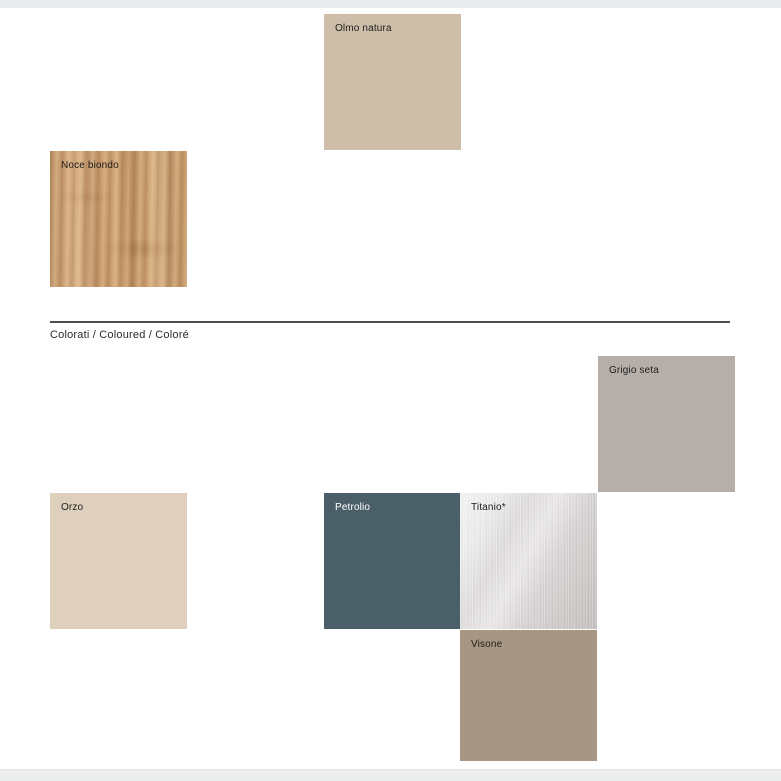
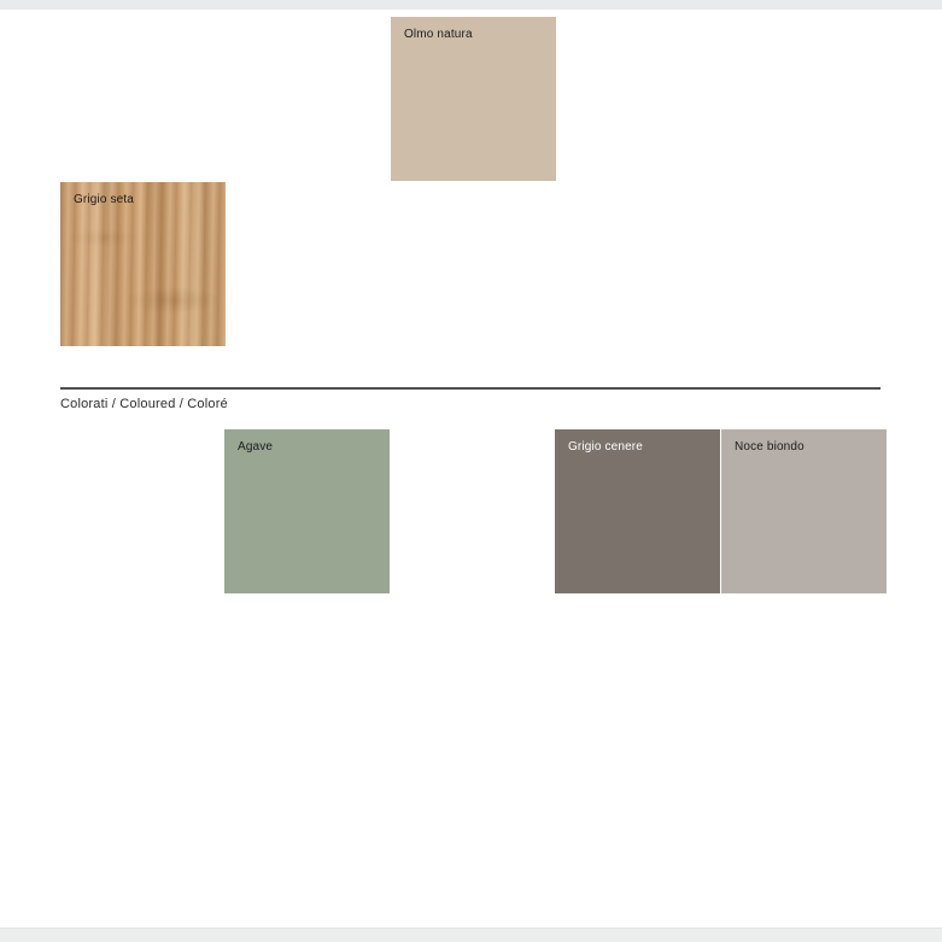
  Olmo natura
- Noce biondo
+ Grigio seta
  Colorati / Coloured / Coloré
+ Agave
+ Grigio cenere
- Grigio seta
+ Noce biondo
- Orzo
- Petrolio
- Titanio*
- Visone
